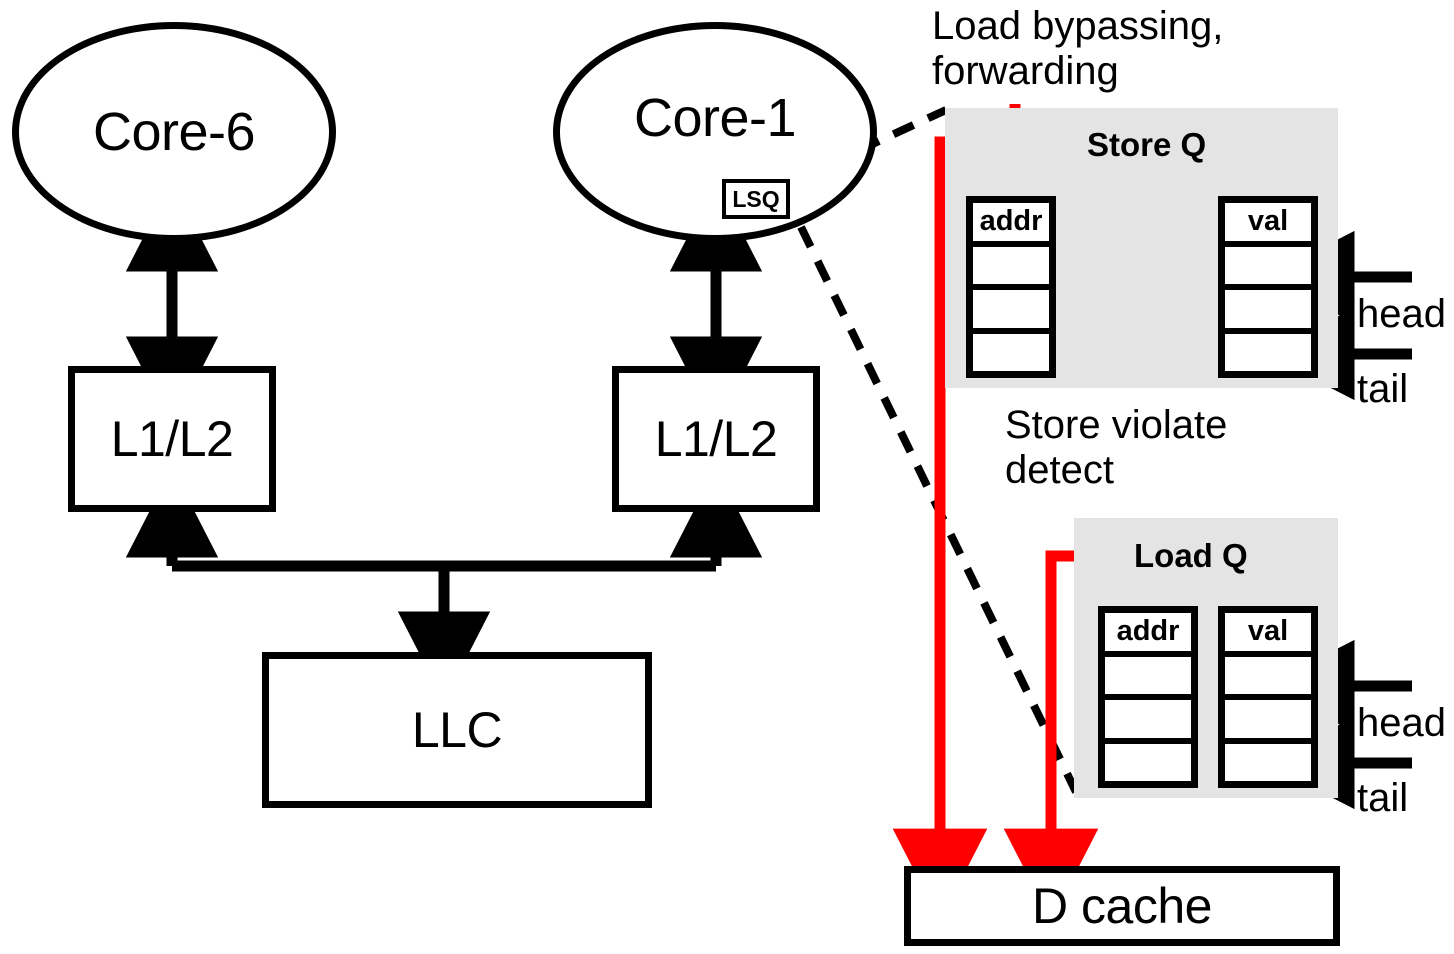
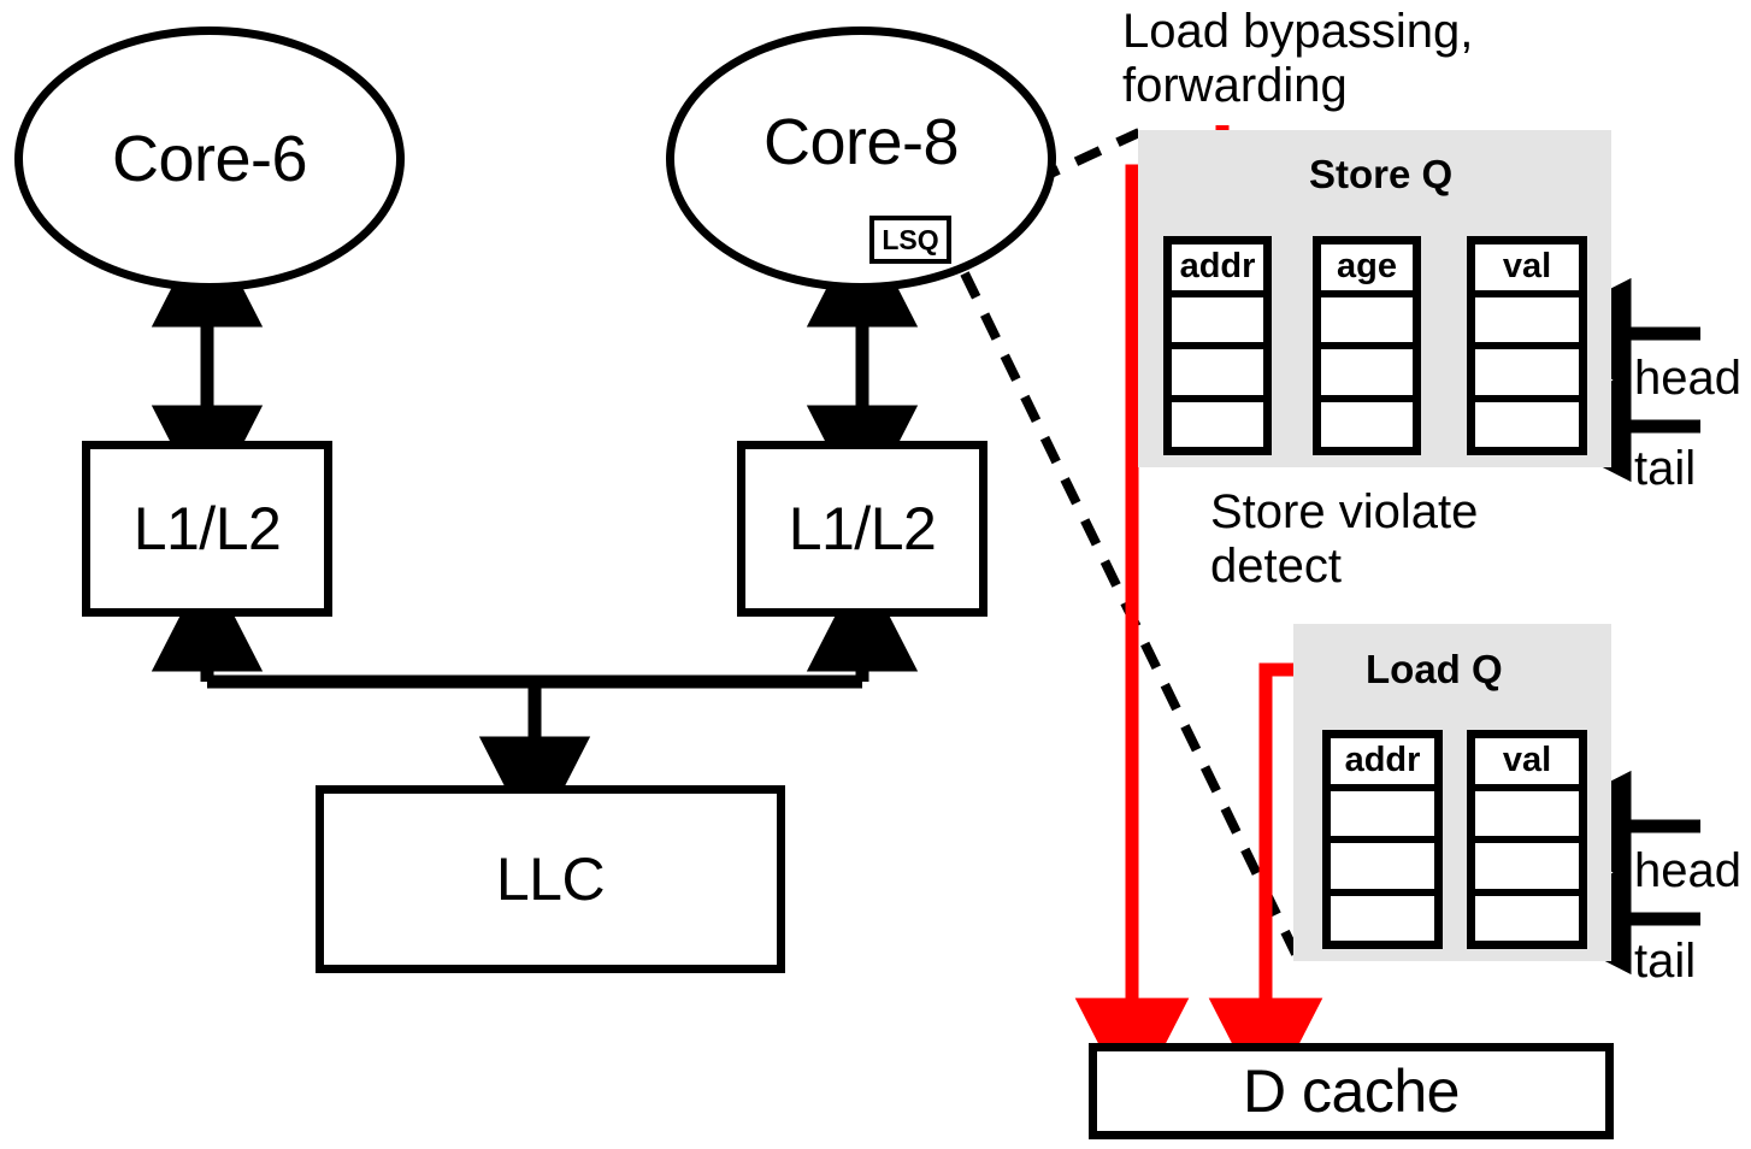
  Core-6
- Core-1
+ Core-8
  LSQ
  L1/L2
  L1/L2
  LLC
  D cache
  Load bypassing,
  forwarding
  Store Q
  addr
+ age
  val
  head
  tail
  Store violate
  detect
  Load Q
  addr
  val
  head
  tail
